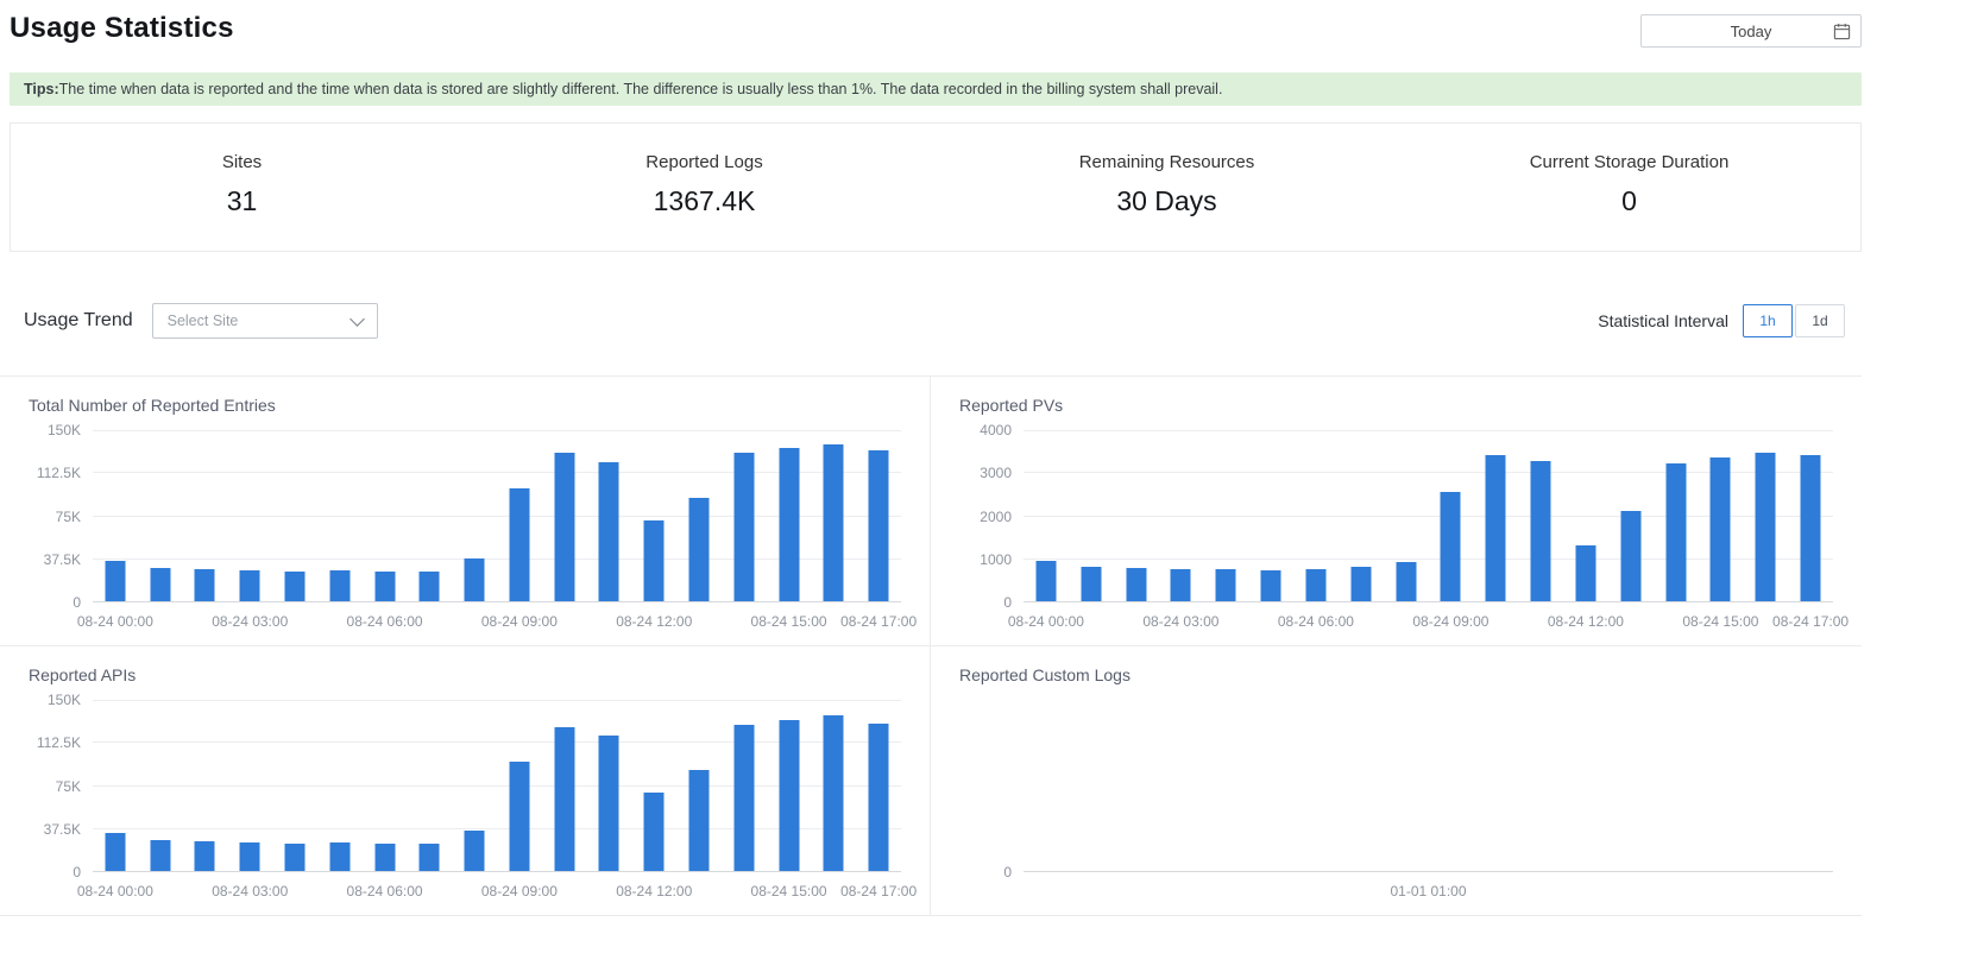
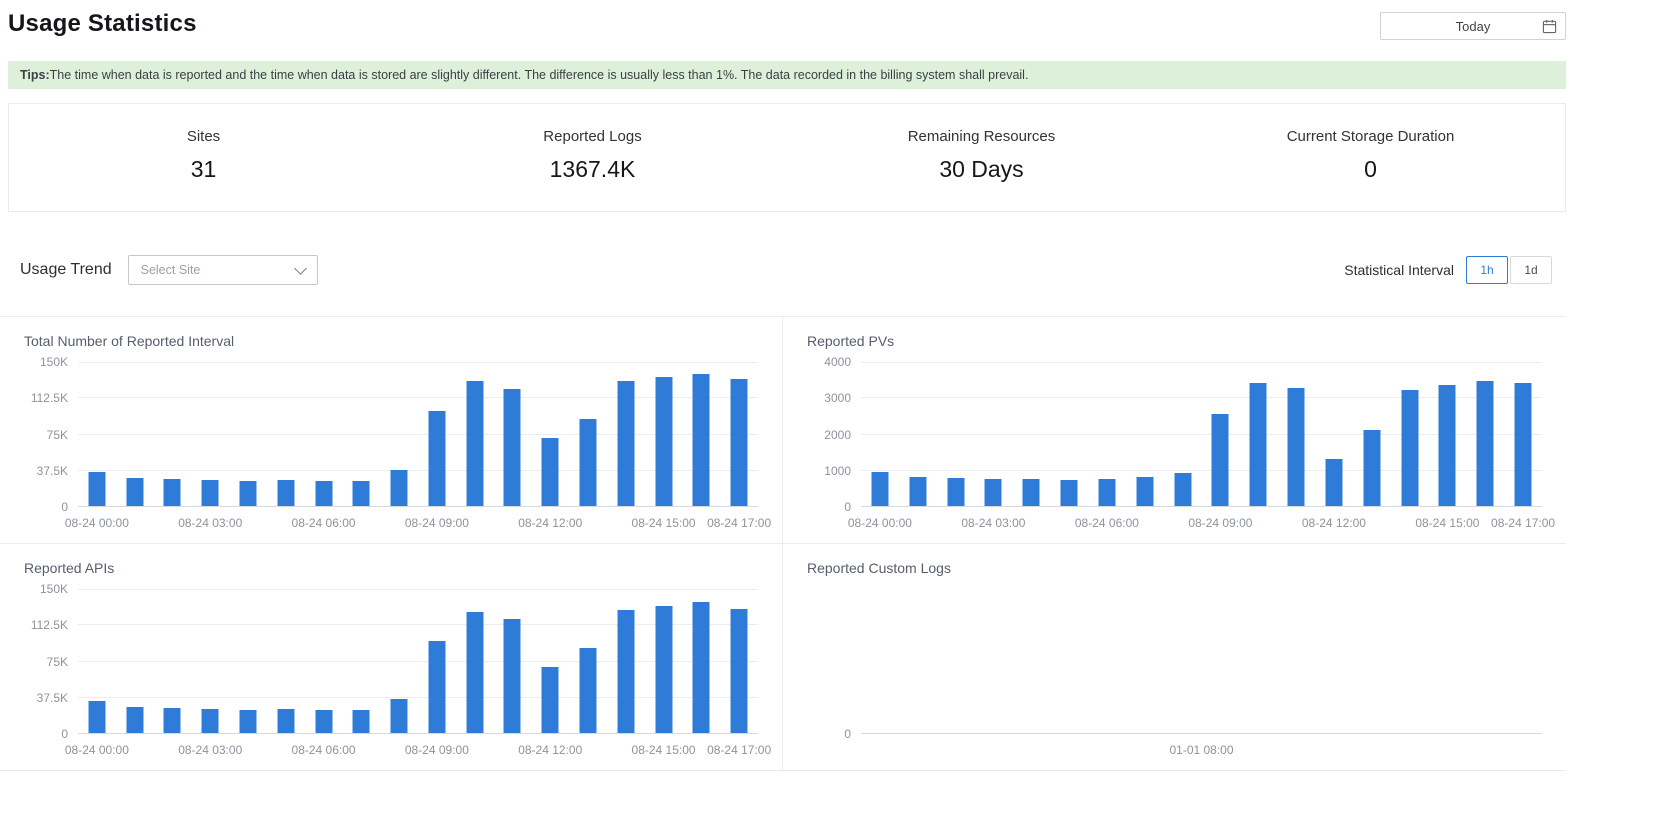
  Usage Statistics
  Today
  Tips:The time when data is reported and the time when data is stored are slightly different. The difference is usually less than 1%. The data recorded in the billing system shall prevail.
  Sites
  31
  Reported Logs
  1367.4K
  Remaining Resources
  30 Days
  Current Storage Duration
  0
  Usage Trend
  Select Site
  Statistical Interval
  1h
  1d
- Total Number of Reported Entries
+ Total Number of Reported Interval
  0
  37.5K
  75K
  112.5K
  150K
  08-24 00:00
  08-24 03:00
  08-24 06:00
  08-24 09:00
  08-24 12:00
  08-24 15:00
  08-24 17:00
  Reported PVs
  0
  1000
  2000
  3000
  4000
  08-24 00:00
  08-24 03:00
  08-24 06:00
  08-24 09:00
  08-24 12:00
  08-24 15:00
  08-24 17:00
  Reported APIs
  0
  37.5K
  75K
  112.5K
  150K
  08-24 00:00
  08-24 03:00
  08-24 06:00
  08-24 09:00
  08-24 12:00
  08-24 15:00
  08-24 17:00
  Reported Custom Logs
  0
- 01-01 01:00
+ 01-01 08:00
